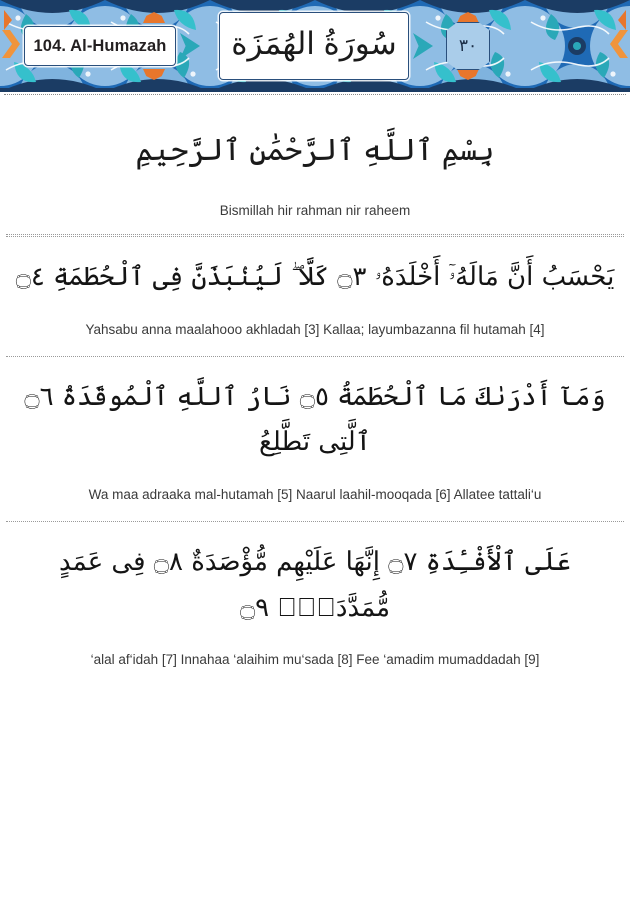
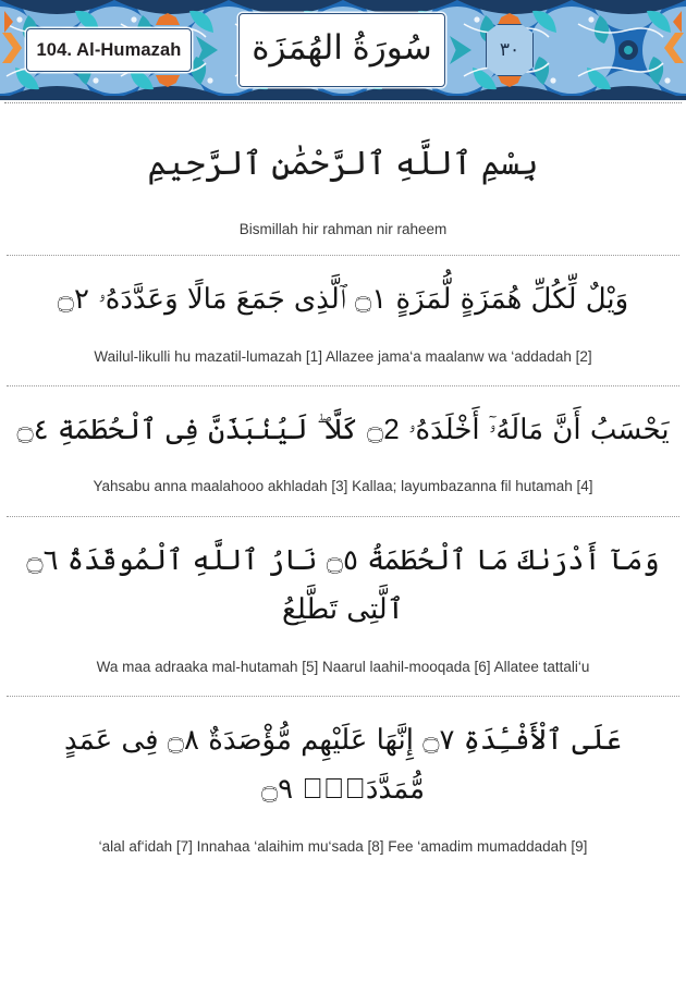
  104. Al-Humazah
  سُورَةُ الهُمَزَة
  ٣٠
  بِسْمِ ٱللَّهِ ٱلرَّحْمَٰنِ ٱلرَّحِيمِ
  Bismillah hir rahman nir raheem
+ وَيْلٌ لِّكُلِّ هُمَزَةٍ لُّمَزَةٍ ۝١ ٱلَّذِى جَمَعَ مَالًا وَعَدَّدَهُۥ ۝٢
+ Wailul-likulli hu mazatil-lumazah [1] Allazee jama‘a maalanw wa ‘addadah [2]
- يَحْسَبُ أَنَّ مَالَهُۥٓ أَخْلَدَهُۥ ۝٣ كَلَّا ۖ لَيُنۢبَذَنَّ فِى ٱلْحُطَمَةِ ۝٤
+ يَحْسَبُ أَنَّ مَالَهُۥٓ أَخْلَدَهُۥ ۝2 كَلَّا ۖ لَيُنۢبَذَنَّ فِى ٱلْحُطَمَةِ ۝٤
  Yahsabu anna maalahooo akhladah [3] Kallaa; layumbazanna fil hutamah [4]
  وَمَآ أَدْرَىٰكَ مَا ٱلْحُطَمَةُ ۝٥ نَارُ ٱللَّهِ ٱلْمُوقَدَةُ ۝٦ ٱلَّتِى تَطَّلِعُ
  Wa maa adraaka mal-hutamah [5] Naarul laahil-mooqada [6] Allatee tattali‘u
  عَلَى ٱلْأَفْـِٔدَةِ ۝٧ إِنَّهَا عَلَيْهِم مُّؤْصَدَةٌ ۝٨ فِى عَمَدٍ مُّمَدَّدَةٍۭ ۝٩
  ‘alal af‘idah [7] Innahaa ‘alaihim mu‘sada [8] Fee ‘amadim mumaddadah [9]
